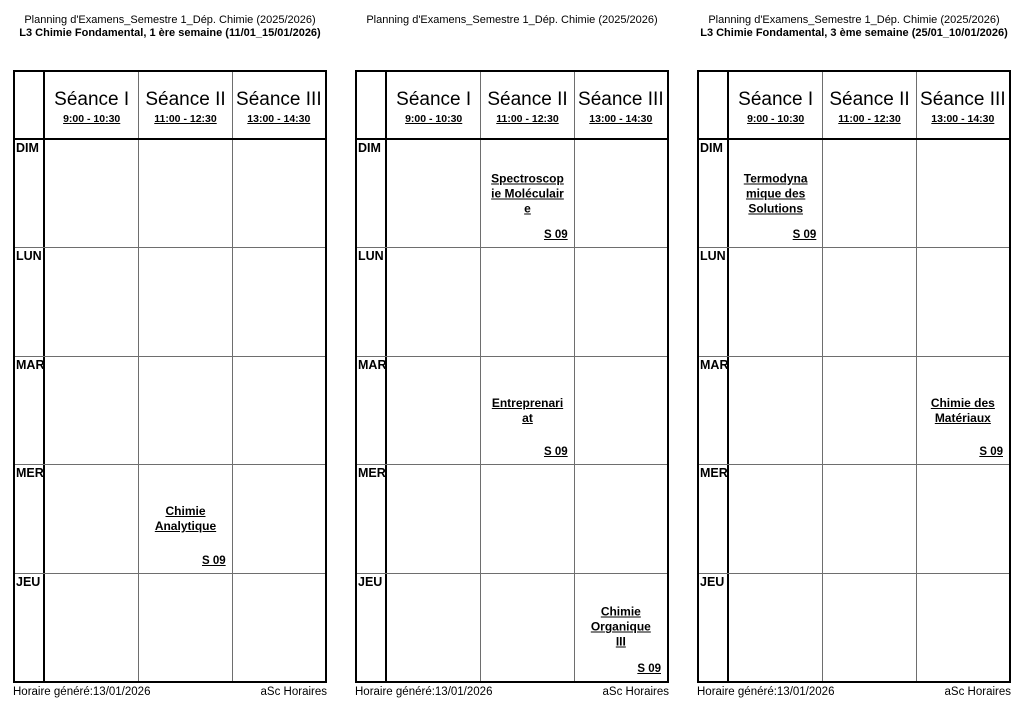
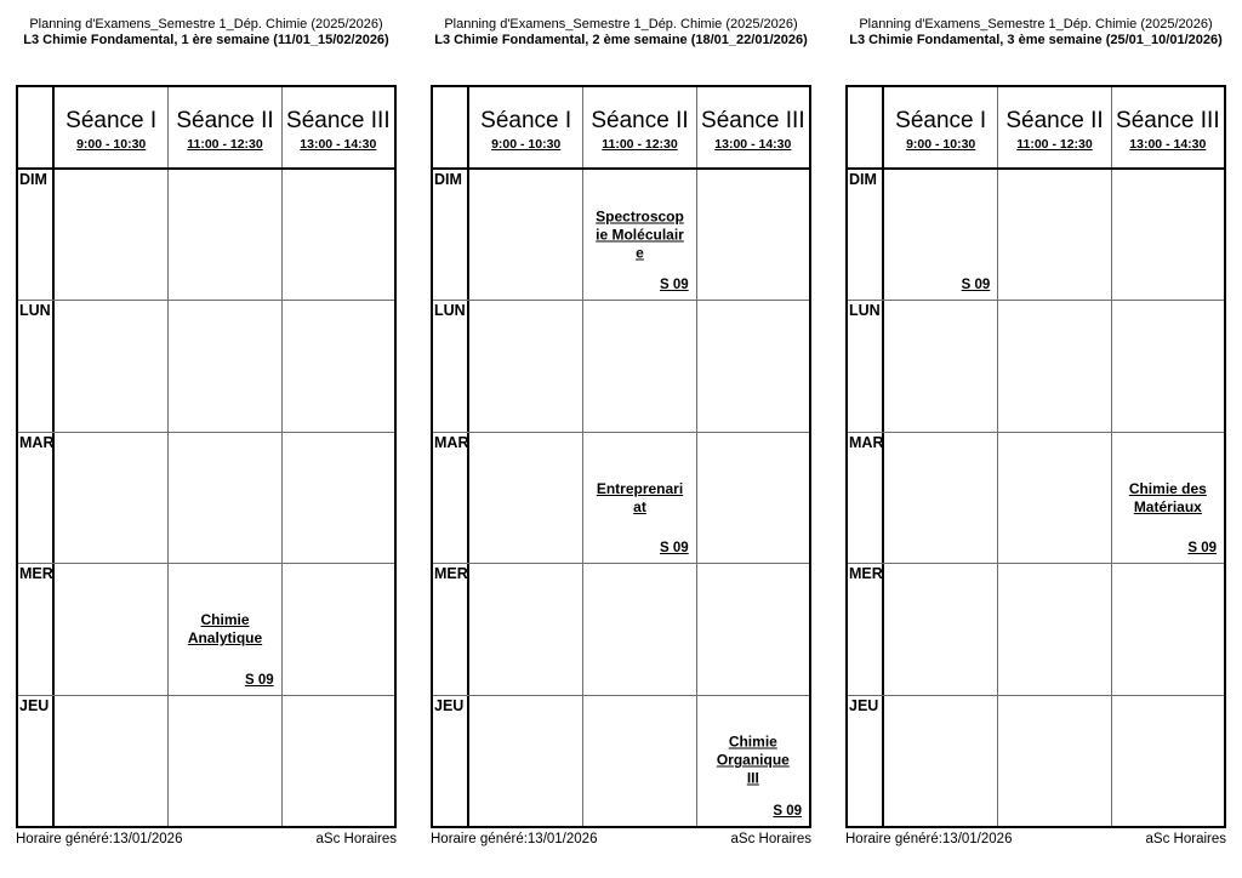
  Planning d'Examens_Semestre 1_Dép. Chimie (2025/2026)
- L3 Chimie Fondamental, 1 ère semaine (11/01_15/01/2026)
+ L3 Chimie Fondamental, 1 ère semaine (11/01_15/02/2026)
  Séance I
  9:00 - 10:30
  Séance II
  11:00 - 12:30
  Séance III
  13:00 - 14:30
  DIM
  LUN
  MAR
  MER
  Chimie
  Analytique
  S 09
  JEU
  Horaire généré:13/01/2026
  aSc Horaires
  Planning d'Examens_Semestre 1_Dép. Chimie (2025/2026)
+ L3 Chimie Fondamental, 2 ème semaine (18/01_22/01/2026)
  Séance I
  9:00 - 10:30
  Séance II
  11:00 - 12:30
  Séance III
  13:00 - 14:30
  DIM
  Spectroscop
  ie Moléculair
  e
  S 09
  LUN
  MAR
  Entreprenari
  at
  S 09
  MER
  JEU
  Chimie
  Organique
  III
  S 09
  Horaire généré:13/01/2026
  aSc Horaires
  Planning d'Examens_Semestre 1_Dép. Chimie (2025/2026)
  L3 Chimie Fondamental, 3 ème semaine (25/01_10/01/2026)
  Séance I
  9:00 - 10:30
  Séance II
  11:00 - 12:30
  Séance III
  13:00 - 14:30
  DIM
- Termodyna
- mique des
- Solutions
  S 09
  LUN
  MAR
  Chimie des
  Matériaux
  S 09
  MER
  JEU
  Horaire généré:13/01/2026
  aSc Horaires
